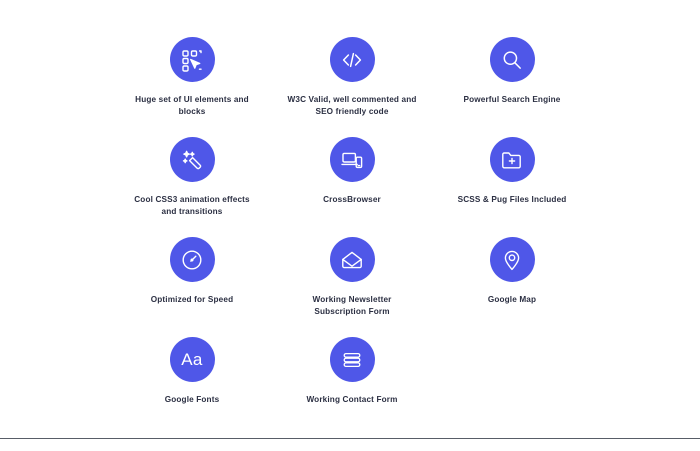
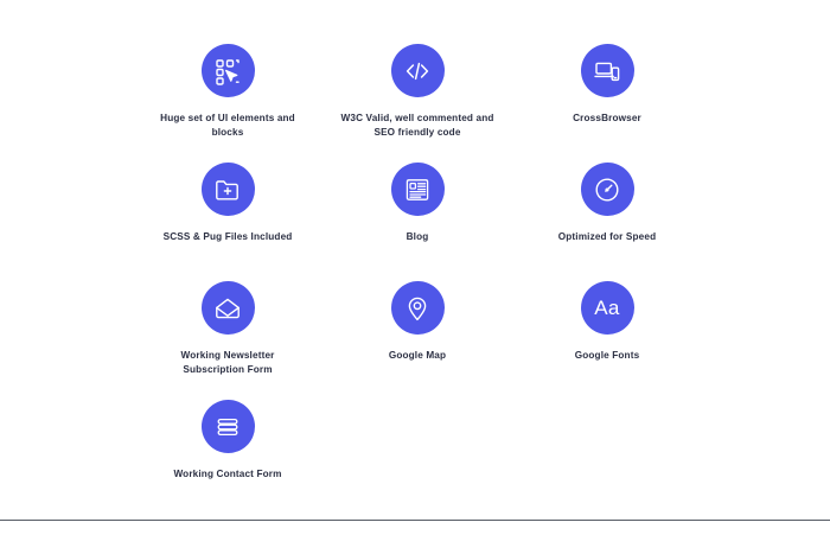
  Huge set of UI elements and blocks
  W3C Valid, well commented and SEO friendly code
- Powerful Search Engine
- Cool CSS3 animation effects and transitions
  CrossBrowser
  SCSS & Pug Files Included
+ Blog
  Optimized for Speed
  Working Newsletter Subscription Form
  Google Map
  Aa
  Google Fonts
  Working Contact Form
